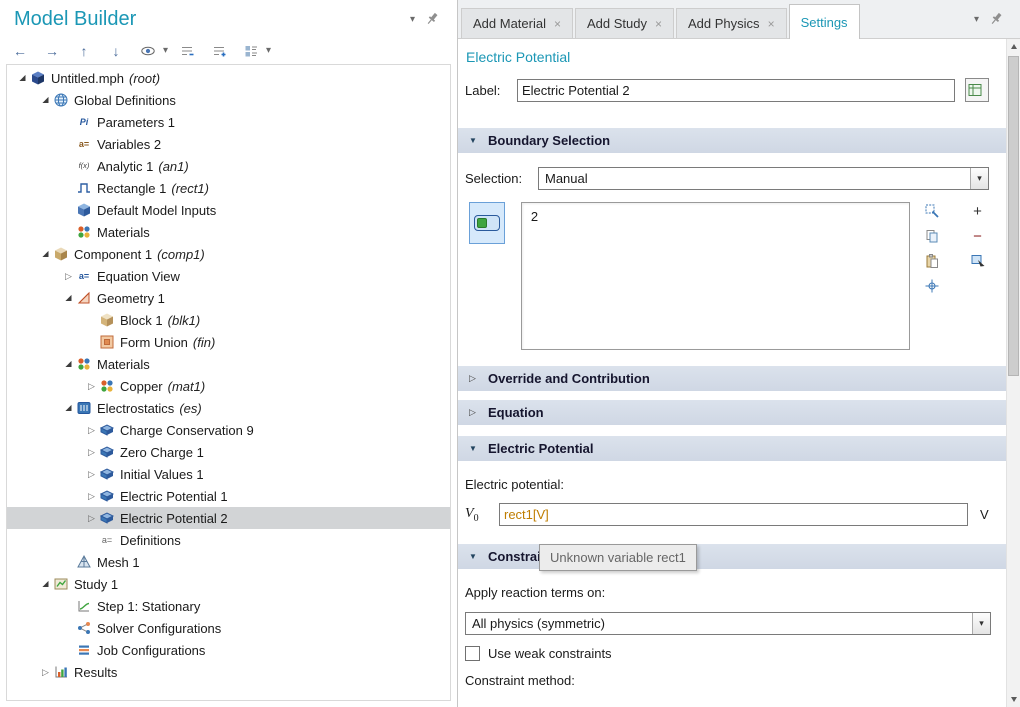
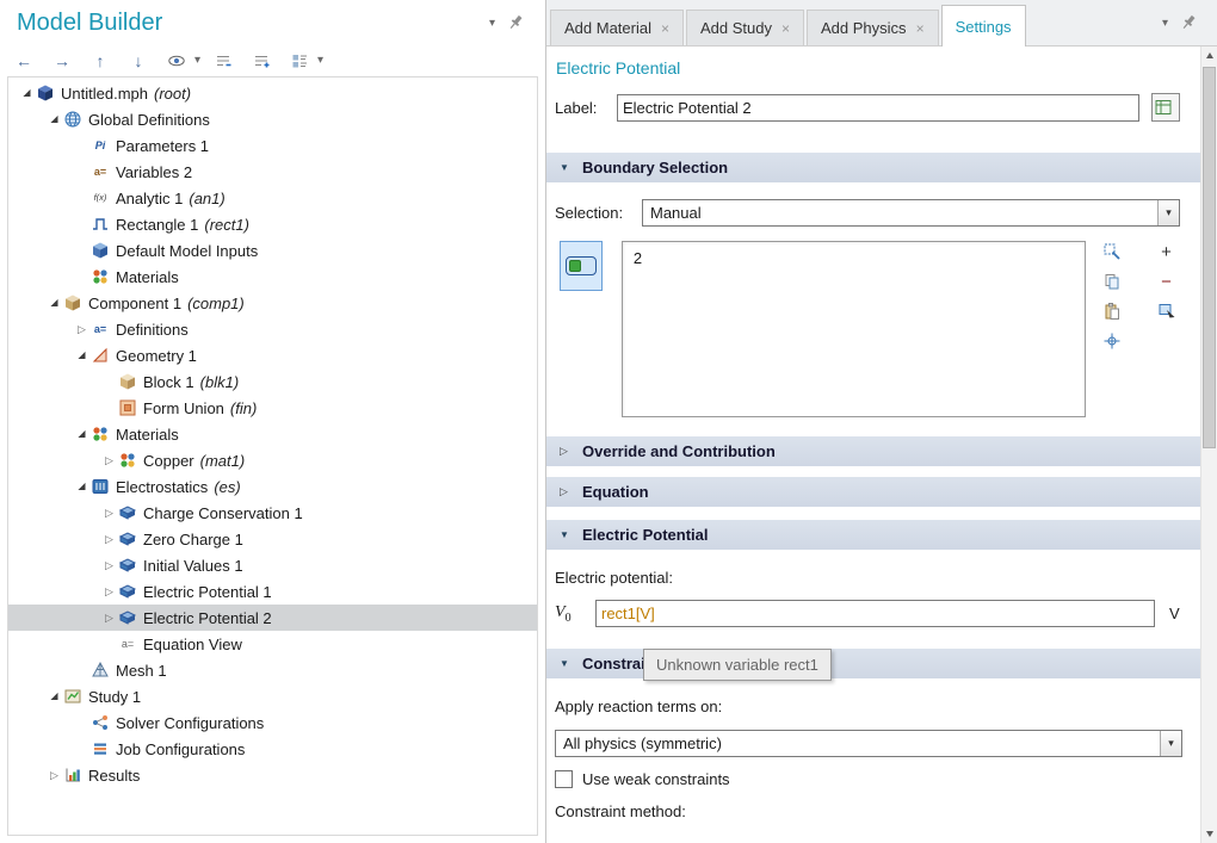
  Model Builder
  ▾
  ←
  →
  ↑
  ↓
  ▾
  ▾
  ◢
  Untitled.mph
  (root)
  ◢
  Global Definitions
  Pi
  Parameters 1
  a=
  Variables 2
  f(x)
  Analytic 1
  (an1)
  Rectangle 1
  (rect1)
  Default Model Inputs
  Materials
  ◢
  Component 1
  (comp1)
  ▷
  a=
- Equation View
+ Definitions
  ◢
  Geometry 1
  Block 1
  (blk1)
  Form Union
  (fin)
  ◢
  Materials
  ▷
  Copper
  (mat1)
  ◢
  Electrostatics
  (es)
  ▷
- Charge Conservation 9
+ Charge Conservation 1
  ▷
  Zero Charge 1
  ▷
  Initial Values 1
  ▷
  Electric Potential 1
  ▷
  Electric Potential 2
  a=
- Definitions
+ Equation View
  Mesh 1
  ◢
  Study 1
- Step 1: Stationary
  Solver Configurations
  Job Configurations
  ▷
  Results
  Add Material
  ×
  Add Study
  ×
  Add Physics
  ×
  Settings
  ▾
  Electric Potential
  Label:
  Electric Potential 2
  ▼
  Boundary Selection
  Selection:
  Manual
  ▾
  2
  +
  −
  ▷
  Override and Contribution
  ▷
  Equation
  ▼
  Electric Potential
  Electric potential:
  V0
  rect1[V]
  V
  ▼
  Apply reaction terms on:
  All physics (symmetric)
  ▾
  Use weak constraints
  Constraint method:
  Unknown variable rect1
